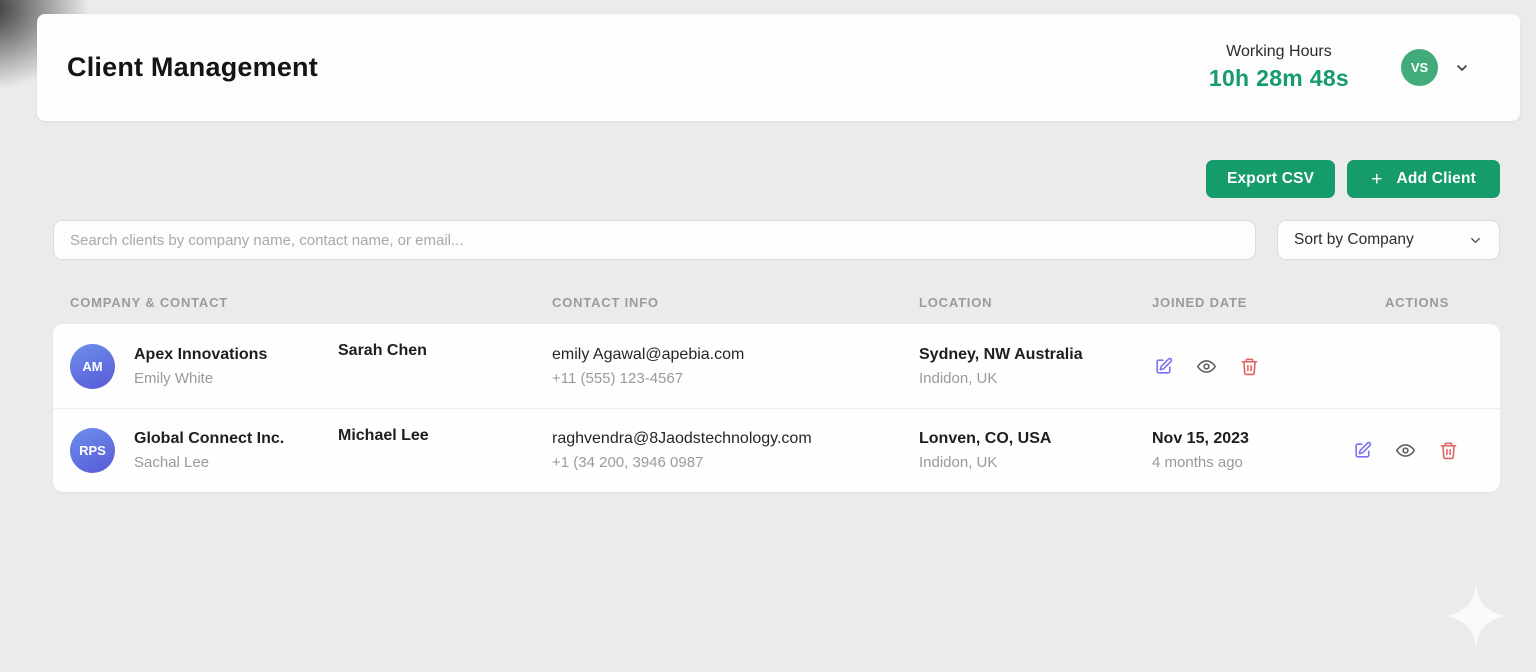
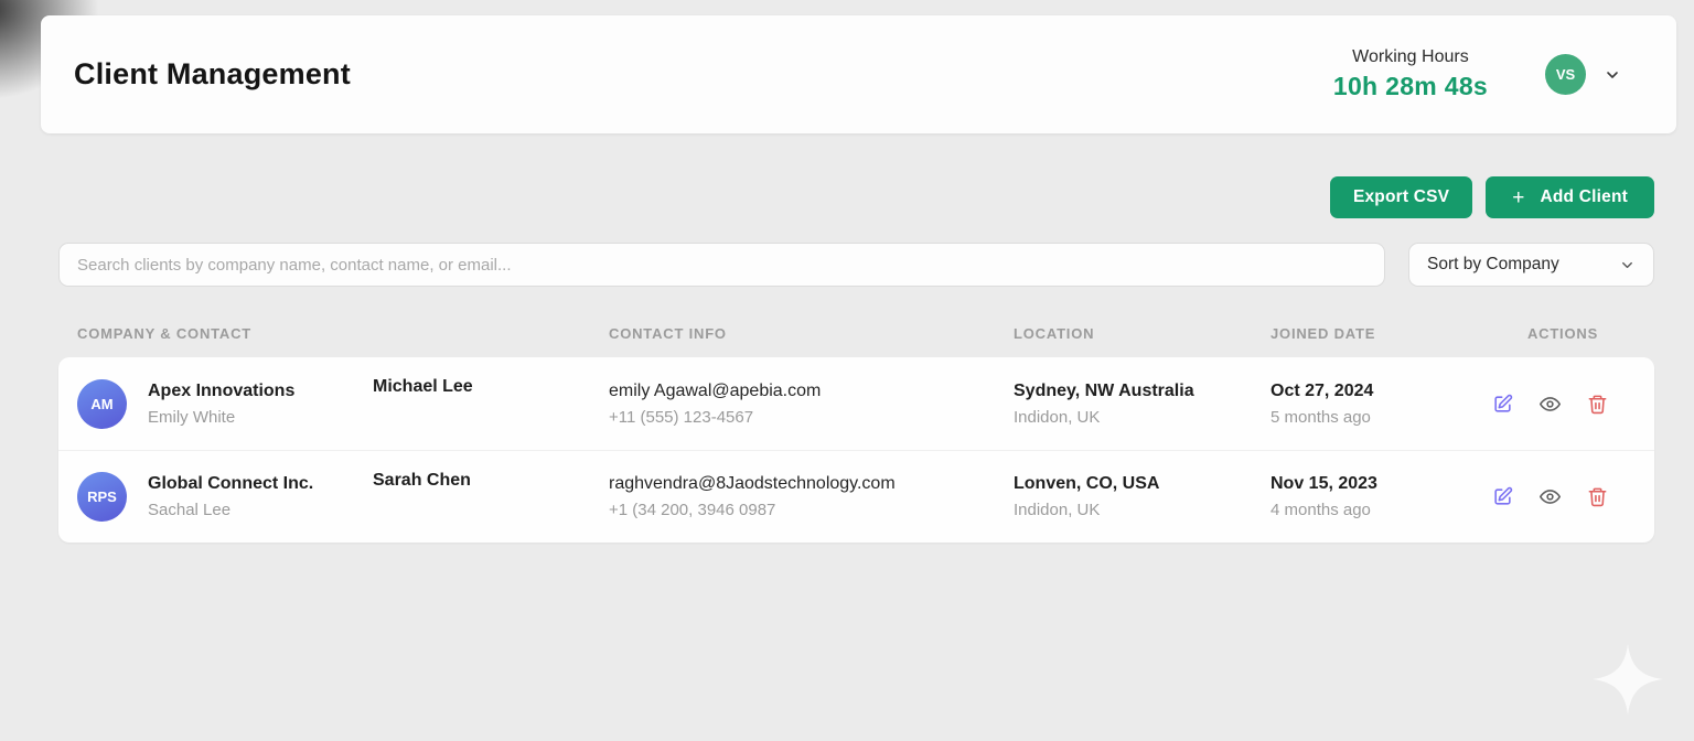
  Client Management
  Working Hours
  10h 28m 48s
  VS
  Export CSV
  +
  Add Client
  Search clients by company name, contact name, or email...
  Sort by Company
  COMPANY & CONTACT
  CONTACT INFO
  LOCATION
  JOINED DATE
  ACTIONS
  AM
  Apex Innovations
  Emily White
- Sarah Chen
+ Michael Lee
  emily Agawal@apebia.com
  +11 (555) 123-4567
  Sydney, NW Australia
  Indidon, UK
+ Oct 27, 2024
+ 5 months ago
  RPS
  Global Connect Inc.
  Sachal Lee
- Michael Lee
+ Sarah Chen
  raghvendra@8Jaodstechnology.com
  +1 (34 200, 3946 0987
  Lonven, CO, USA
  Indidon, UK
  Nov 15, 2023
  4 months ago
